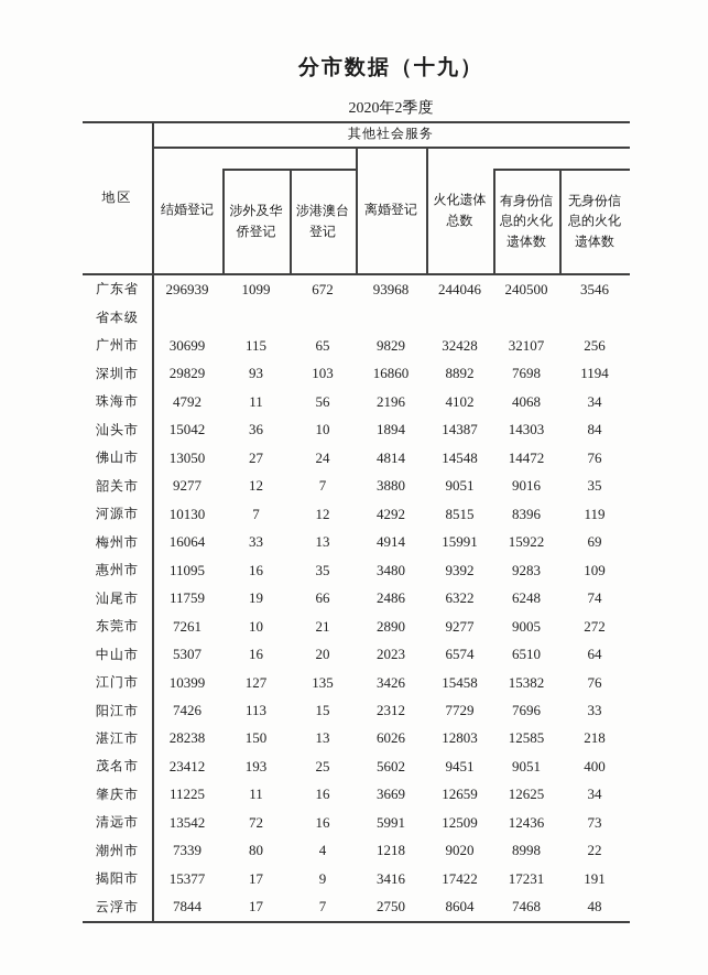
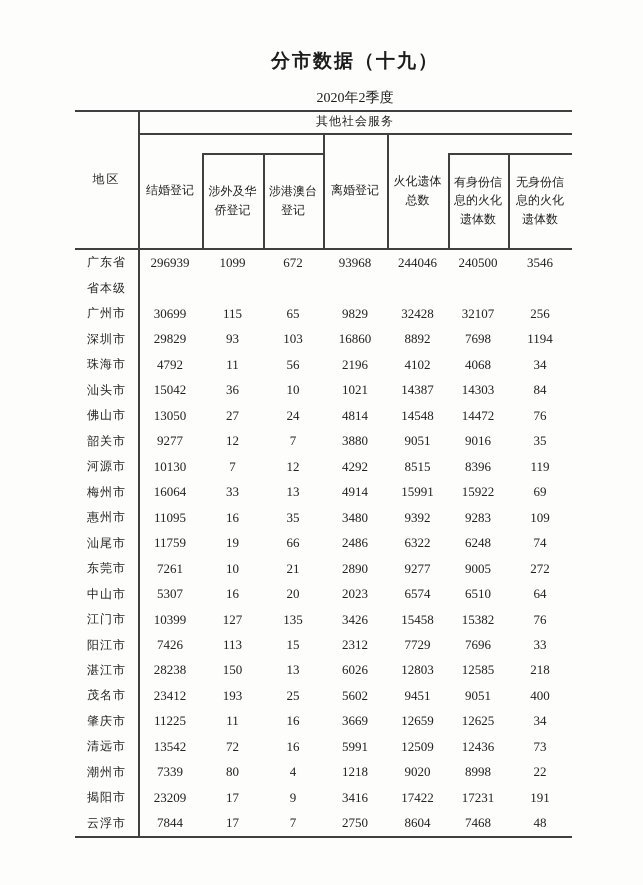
  分市数据（十九）
  2020年2季度
  地区
  其他社会服务
  结婚登记
  涉外及华侨登记
  涉港澳台登记
  离婚登记
  火化遗体总数
  有身份信息的火化遗体数
  无身份信息的火化遗体数
  广东省
  296939
  1099
  672
  93968
  244046
  240500
  3546
  省本级
  广州市
  30699
  115
  65
  9829
  32428
  32107
  256
  深圳市
  29829
  93
  103
  16860
  8892
  7698
  1194
  珠海市
  4792
  11
  56
  2196
  4102
  4068
  34
  汕头市
  15042
  36
  10
- 1894
+ 1021
  14387
  14303
  84
  佛山市
  13050
  27
  24
  4814
  14548
  14472
  76
  韶关市
  9277
  12
  7
  3880
  9051
  9016
  35
  河源市
  10130
  7
  12
  4292
  8515
  8396
  119
  梅州市
  16064
  33
  13
  4914
  15991
  15922
  69
  惠州市
  11095
  16
  35
  3480
  9392
  9283
  109
  汕尾市
  11759
  19
  66
  2486
  6322
  6248
  74
  东莞市
  7261
  10
  21
  2890
  9277
  9005
  272
  中山市
  5307
  16
  20
  2023
  6574
  6510
  64
  江门市
  10399
  127
  135
  3426
  15458
  15382
  76
  阳江市
  7426
  113
  15
  2312
  7729
  7696
  33
  湛江市
  28238
  150
  13
  6026
  12803
  12585
  218
  茂名市
  23412
  193
  25
  5602
  9451
  9051
  400
  肇庆市
  11225
  11
  16
  3669
  12659
  12625
  34
  清远市
  13542
  72
  16
  5991
  12509
  12436
  73
  潮州市
  7339
  80
  4
  1218
  9020
  8998
  22
  揭阳市
- 15377
+ 23209
  17
  9
  3416
  17422
  17231
  191
  云浮市
  7844
  17
  7
  2750
  8604
  7468
  48
